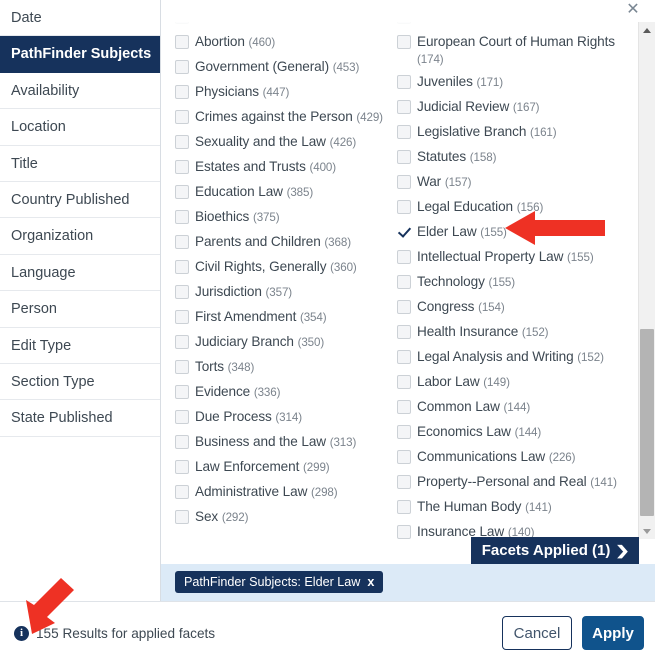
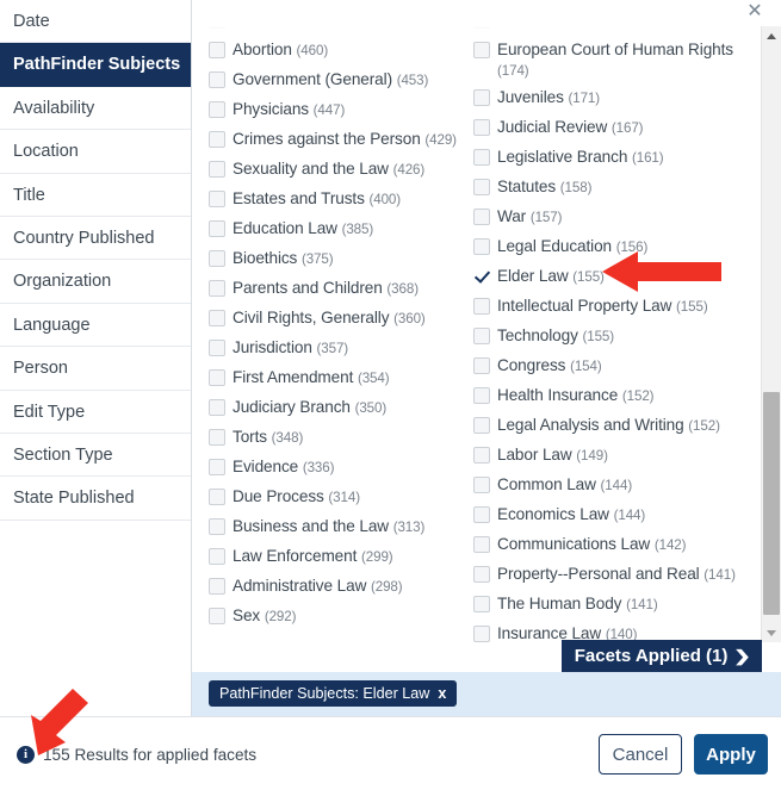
  Date
  PathFinder Subjects
  Availability
  Location
  Title
  Country Published
  Organization
  Language
  Person
  Edit Type
  Section Type
  State Published
  ✕
  Abortion (460)
  Government (General) (453)
  Physicians (447)
  Crimes against the Person (429)
  Sexuality and the Law (426)
  Estates and Trusts (400)
  Education Law (385)
  Bioethics (375)
  Parents and Children (368)
  Civil Rights, Generally (360)
  Jurisdiction (357)
  First Amendment (354)
  Judiciary Branch (350)
  Torts (348)
  Evidence (336)
  Due Process (314)
  Business and the Law (313)
  Law Enforcement (299)
  Administrative Law (298)
  Sex (292)
  European Court of Human Rights (174)
  Juveniles (171)
  Judicial Review (167)
  Legislative Branch (161)
  Statutes (158)
  War (157)
  Legal Education (156)
  Elder Law (155)
  Intellectual Property Law (155)
  Technology (155)
  Congress (154)
  Health Insurance (152)
  Legal Analysis and Writing (152)
  Labor Law (149)
  Common Law (144)
  Economics Law (144)
- Communications Law (226)
+ Communications Law (142)
  Property--Personal and Real (141)
  The Human Body (141)
  Insurance Law (140)
  Facets Applied (1)
  ❯
  PathFinder Subjects: Elder Law
  x
  i
  155 Results for applied facets
  Cancel
  Apply
